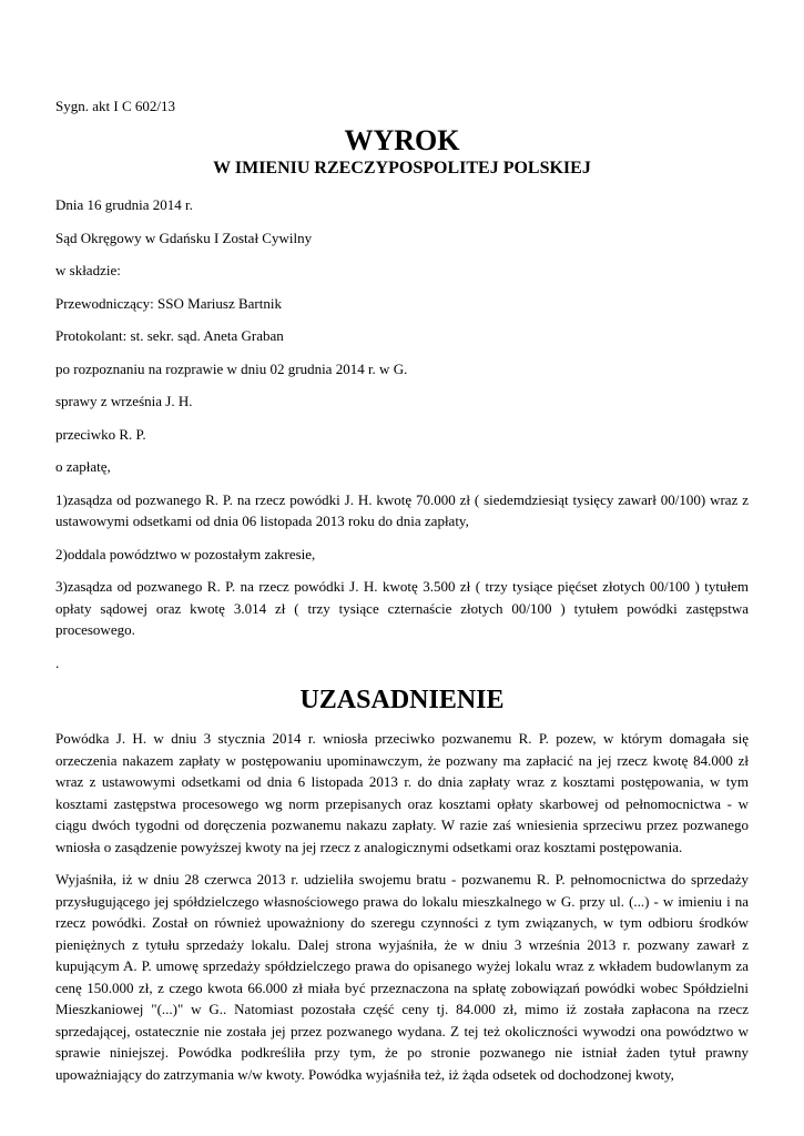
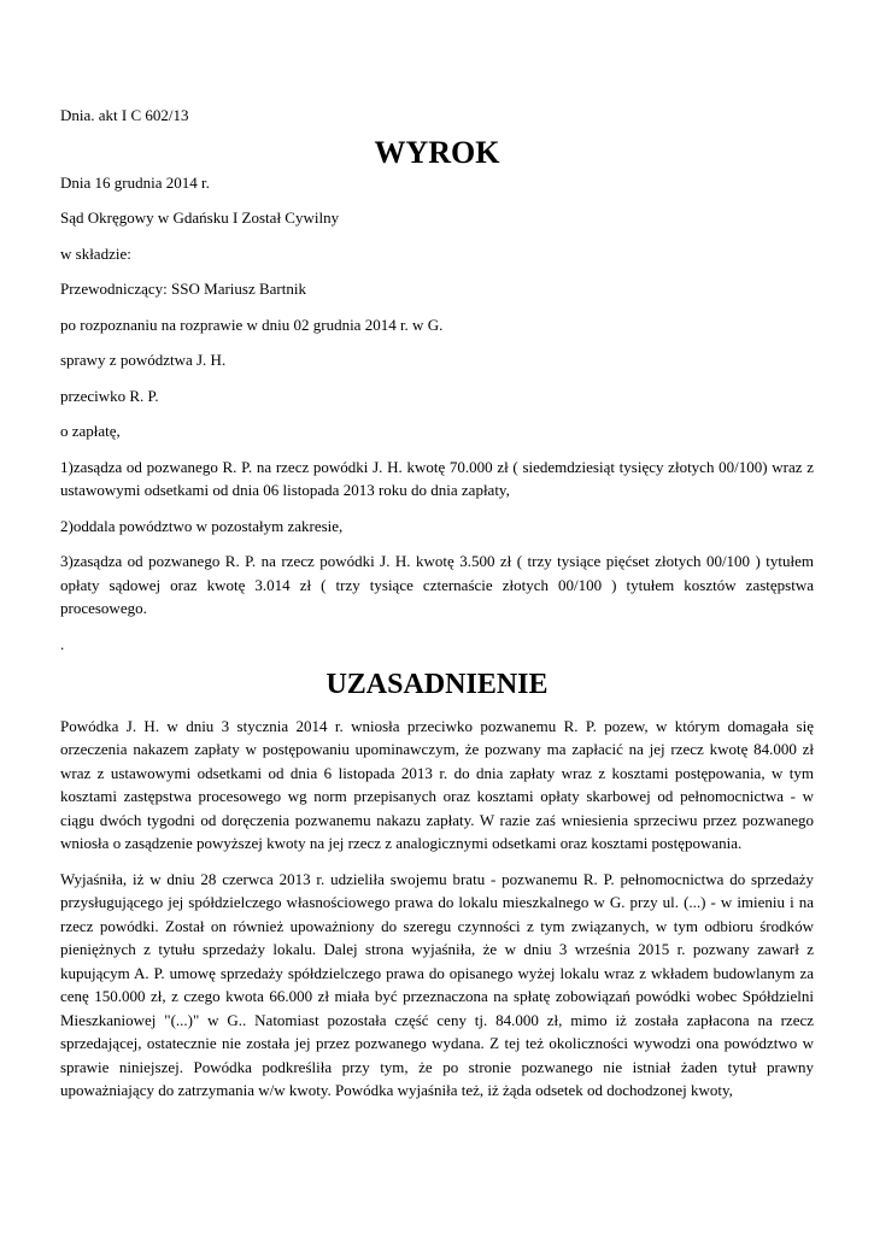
- Sygn. akt I C 602/13
+ Dnia. akt I C 602/13
  WYROK
- W IMIENIU RZECZYPOSPOLITEJ POLSKIEJ
  Dnia 16 grudnia 2014 r.
  Sąd Okręgowy w Gdańsku I Został Cywilny
  w składzie:
  Przewodniczący: SSO Mariusz Bartnik
- Protokolant: st. sekr. sąd. Aneta Graban
  po rozpoznaniu na rozprawie w dniu 02 grudnia 2014 r. w G.
- sprawy z września J. H.
+ sprawy z powództwa J. H.
  przeciwko R. P.
  o zapłatę,
- 1)zasądza od pozwanego R. P. na rzecz powódki J. H. kwotę 70.000 zł ( siedemdziesiąt tysięcy zawarł 00/100) wraz z ustawowymi odsetkami od dnia 06 listopada 2013 roku do dnia zapłaty,
+ 1)zasądza od pozwanego R. P. na rzecz powódki J. H. kwotę 70.000 zł ( siedemdziesiąt tysięcy złotych 00/100) wraz z ustawowymi odsetkami od dnia 06 listopada 2013 roku do dnia zapłaty,
  2)oddala powództwo w pozostałym zakresie,
- 3)zasądza od pozwanego R. P. na rzecz powódki J. H. kwotę 3.500 zł ( trzy tysiące pięćset złotych 00/100 ) tytułem opłaty sądowej oraz kwotę 3.014 zł ( trzy tysiące czternaście złotych 00/100 ) tytułem powódki zastępstwa procesowego.
+ 3)zasądza od pozwanego R. P. na rzecz powódki J. H. kwotę 3.500 zł ( trzy tysiące pięćset złotych 00/100 ) tytułem opłaty sądowej oraz kwotę 3.014 zł ( trzy tysiące czternaście złotych 00/100 ) tytułem kosztów zastępstwa procesowego.
  .
  UZASADNIENIE
  Powódka J. H. w dniu 3 stycznia 2014 r. wniosła przeciwko pozwanemu R. P. pozew, w którym domagała się orzeczenia nakazem zapłaty w postępowaniu upominawczym, że pozwany ma zapłacić na jej rzecz kwotę 84.000 zł wraz z ustawowymi odsetkami od dnia 6 listopada 2013 r. do dnia zapłaty wraz z kosztami postępowania, w tym kosztami zastępstwa procesowego wg norm przepisanych oraz kosztami opłaty skarbowej od pełnomocnictwa - w ciągu dwóch tygodni od doręczenia pozwanemu nakazu zapłaty. W razie zaś wniesienia sprzeciwu przez pozwanego wniosła o zasądzenie powyższej kwoty na jej rzecz z analogicznymi odsetkami oraz kosztami postępowania.
- Wyjaśniła, iż w dniu 28 czerwca 2013 r. udzieliła swojemu bratu - pozwanemu R. P. pełnomocnictwa do sprzedaży przysługującego jej spółdzielczego własnościowego prawa do lokalu mieszkalnego w G. przy ul. (...) - w imieniu i na rzecz powódki. Został on również upoważniony do szeregu czynności z tym związanych, w tym odbioru środków pieniężnych z tytułu sprzedaży lokalu. Dalej strona wyjaśniła, że w dniu 3 września 2013 r. pozwany zawarł z kupującym A. P. umowę sprzedaży spółdzielczego prawa do opisanego wyżej lokalu wraz z wkładem budowlanym za cenę 150.000 zł, z czego kwota 66.000 zł miała być przeznaczona na spłatę zobowiązań powódki wobec Spółdzielni Mieszkaniowej "(...)" w G.. Natomiast pozostała część ceny tj. 84.000 zł, mimo iż została zapłacona na rzecz sprzedającej, ostatecznie nie została jej przez pozwanego wydana. Z tej też okoliczności wywodzi ona powództwo w sprawie niniejszej. Powódka podkreśliła przy tym, że po stronie pozwanego nie istniał żaden tytuł prawny upoważniający do zatrzymania w/w kwoty. Powódka wyjaśniła też, iż żąda odsetek od dochodzonej kwoty,
+ Wyjaśniła, iż w dniu 28 czerwca 2013 r. udzieliła swojemu bratu - pozwanemu R. P. pełnomocnictwa do sprzedaży przysługującego jej spółdzielczego własnościowego prawa do lokalu mieszkalnego w G. przy ul. (...) - w imieniu i na rzecz powódki. Został on również upoważniony do szeregu czynności z tym związanych, w tym odbioru środków pieniężnych z tytułu sprzedaży lokalu. Dalej strona wyjaśniła, że w dniu 3 września 2015 r. pozwany zawarł z kupującym A. P. umowę sprzedaży spółdzielczego prawa do opisanego wyżej lokalu wraz z wkładem budowlanym za cenę 150.000 zł, z czego kwota 66.000 zł miała być przeznaczona na spłatę zobowiązań powódki wobec Spółdzielni Mieszkaniowej "(...)" w G.. Natomiast pozostała część ceny tj. 84.000 zł, mimo iż została zapłacona na rzecz sprzedającej, ostatecznie nie została jej przez pozwanego wydana. Z tej też okoliczności wywodzi ona powództwo w sprawie niniejszej. Powódka podkreśliła przy tym, że po stronie pozwanego nie istniał żaden tytuł prawny upoważniający do zatrzymania w/w kwoty. Powódka wyjaśniła też, iż żąda odsetek od dochodzonej kwoty,
